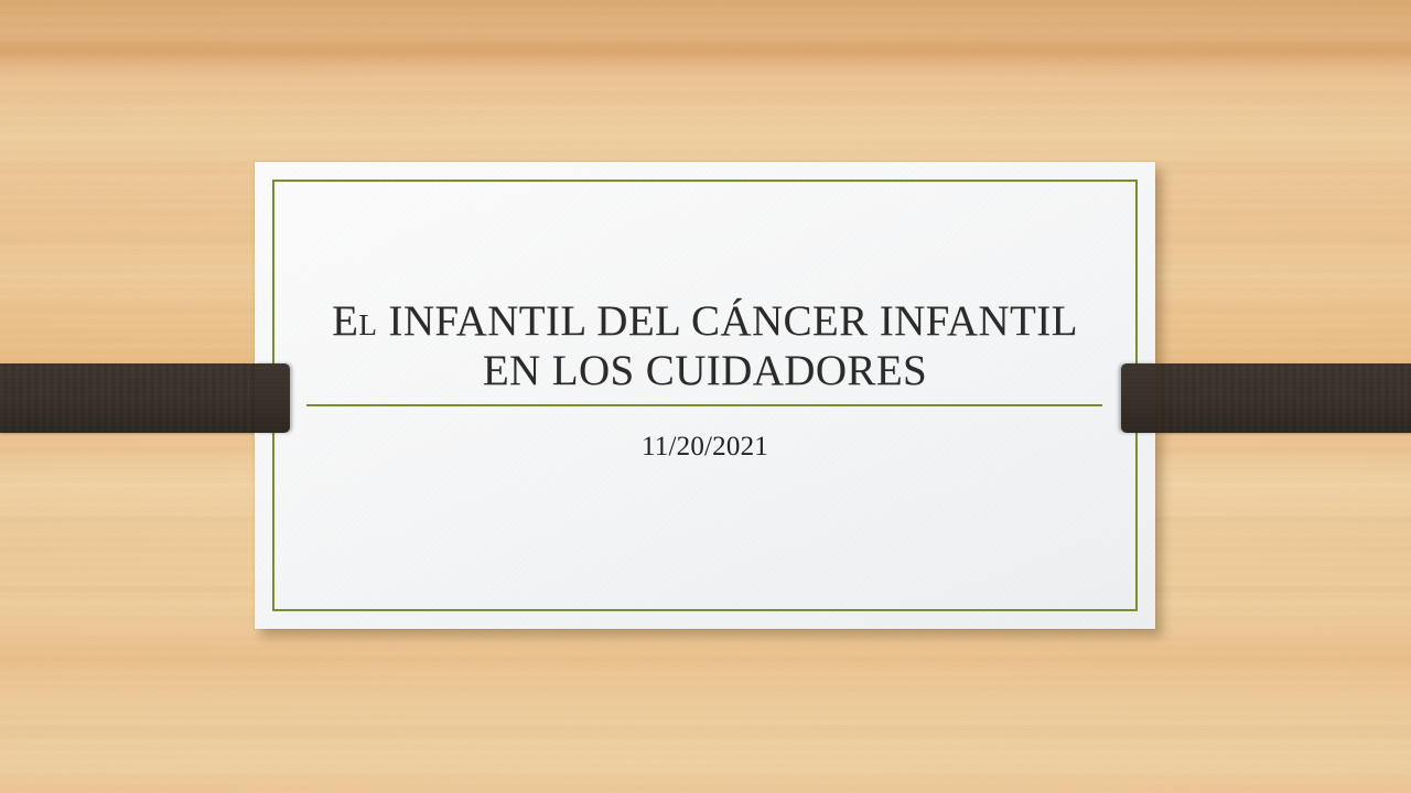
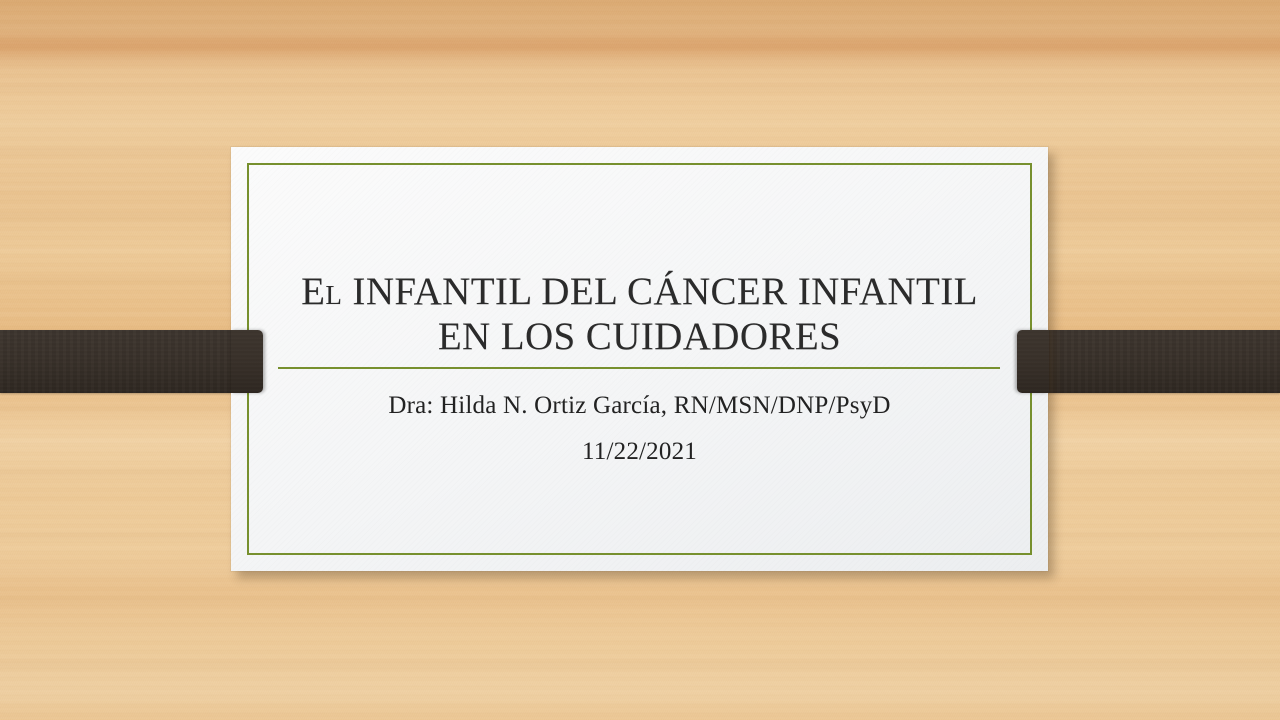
  El INFANTIL DEL CÁNCER INFANTIL EN LOS CUIDADORES
+ Dra: Hilda N. Ortiz García, RN/MSN/DNP/PsyD
- 11/20/2021
+ 11/22/2021
